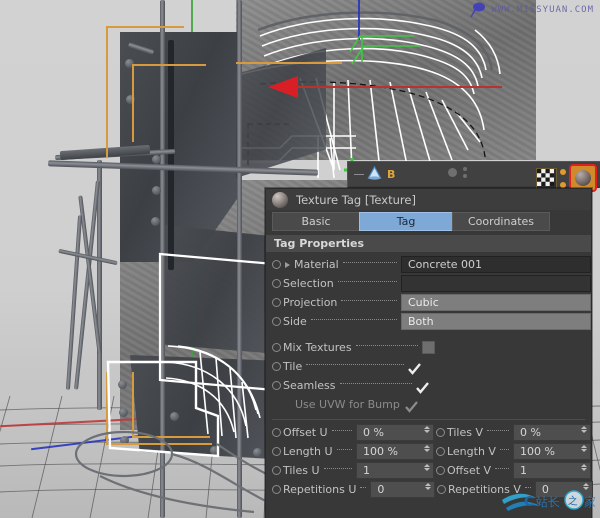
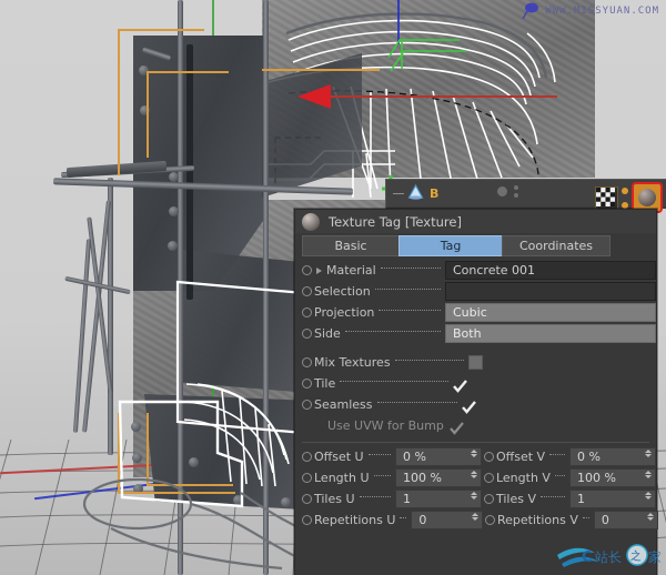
  WWW.MISSYUAN.COM
  B
  Texture Tag [Texture]
  Basic
  Tag
  Coordinates
- Tag Properties
  Material
  Concrete 001
  Selection
  Projection
  Cubic
  Side
  Both
  Mix Textures
  Tile
  Seamless
  Use UVW for Bump
  Offset U
  0 %
- Tiles V
+ Offset V
  0 %
  Length U
  100 %
  Length V
  100 %
  Tiles U
  1
- Offset V
+ Tiles V
  1
  Repetitions U
  0
  Repetitions V
  0
  C
  站长
  之
  家
